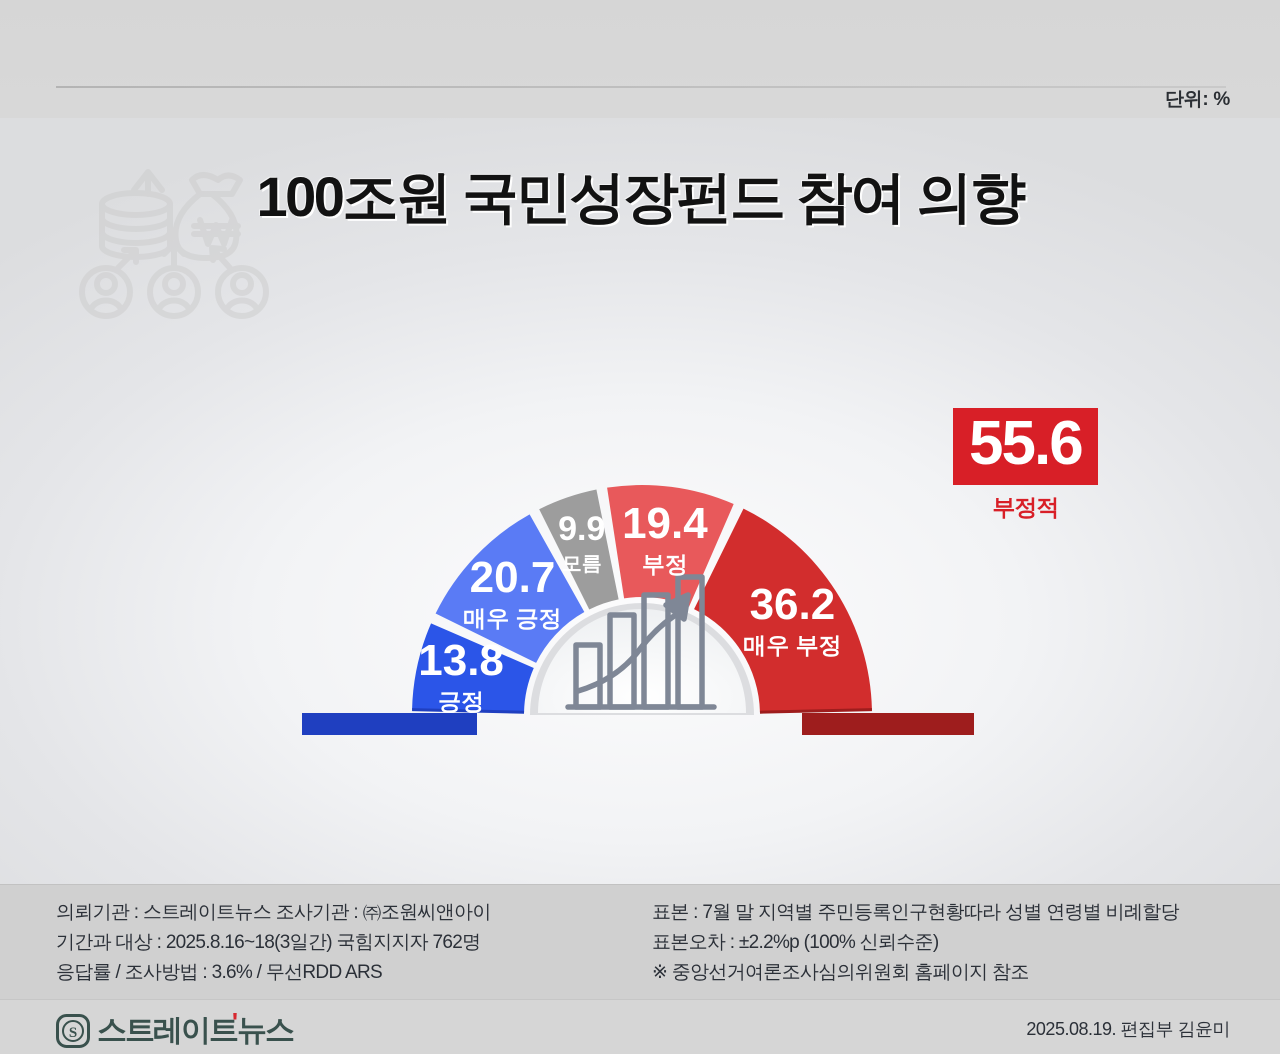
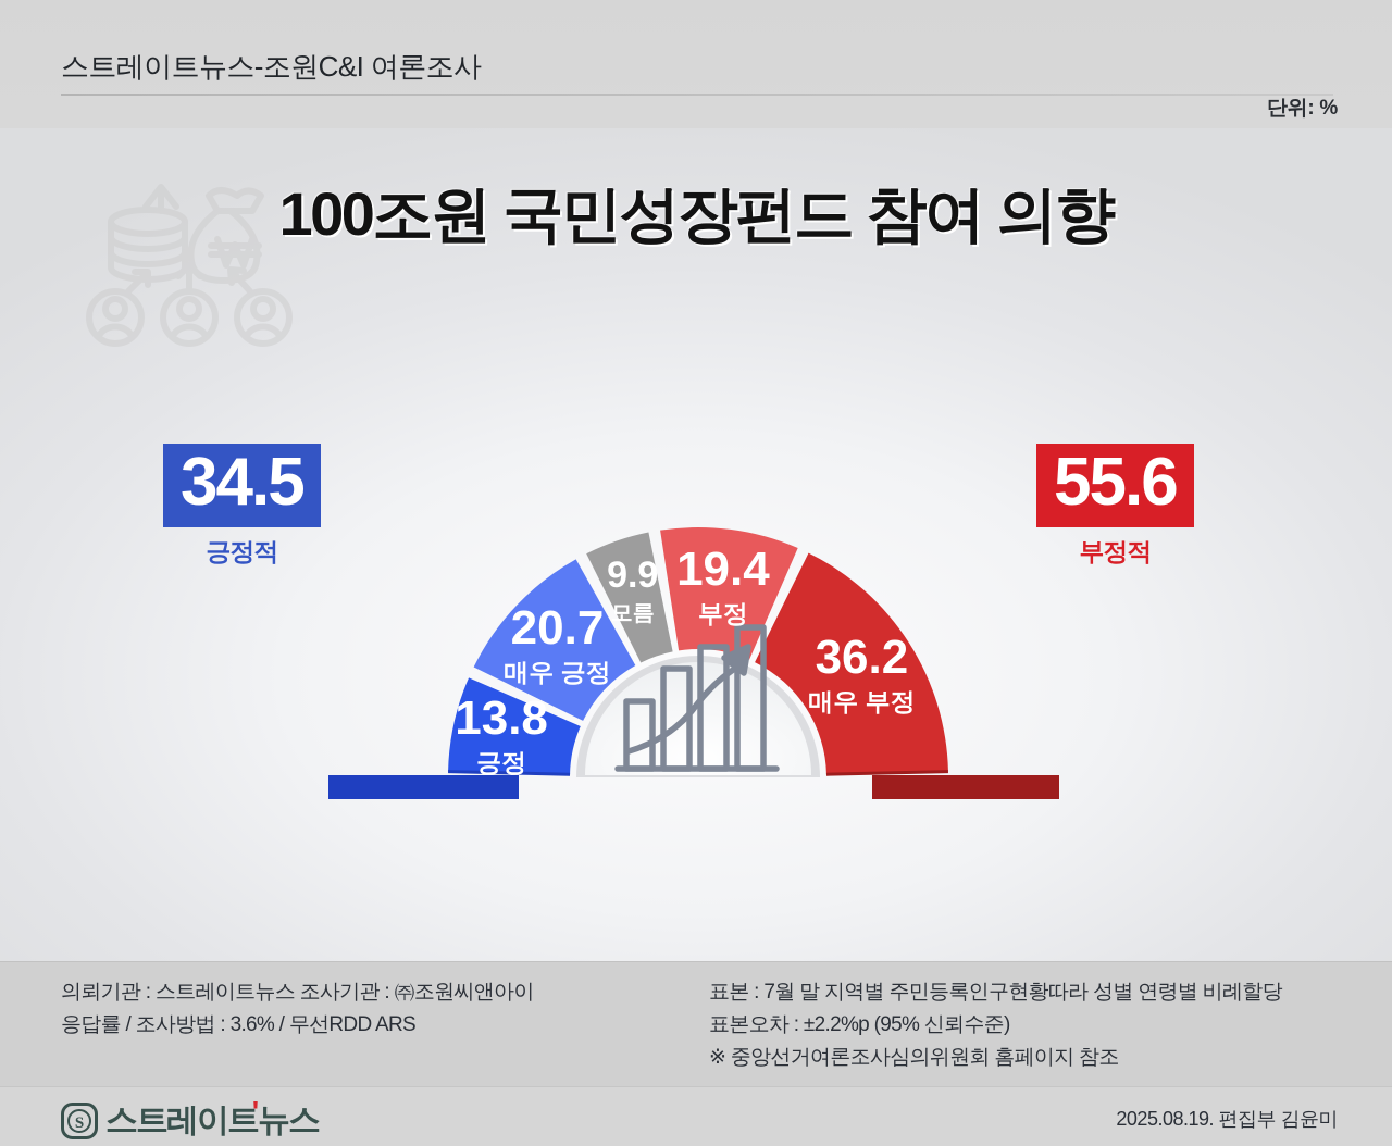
+ 스트레이트뉴스-조원C&I 여론조사
  단위: %
  100조원 국민성장펀드 참여 의향
  13.8
  긍정
  20.7
  매우 긍정
  9.9
  모름
  19.4
  부정
  36.2
  매우 부정
+ 34.5
+ 긍정적
  55.6
  부정적
  의뢰기관 : 스트레이트뉴스 조사기관 : ㈜조원씨앤아이
- 기간과 대상 : 2025.8.16~18(3일간) 국힘지지자 762명
  응답률 / 조사방법 : 3.6% / 무선RDD ARS
  표본 : 7월 말 지역별 주민등록인구현황따라 성별 연령별 비례할당
- 표본오차 : ±2.2%p (100% 신뢰수준)
+ 표본오차 : ±2.2%p (95% 신뢰수준)
  ※ 중앙선거여론조사심의위원회 홈페이지 참조
  S
  스트레이트뉴스
  '
  2025.08.19. 편집부 김윤미
